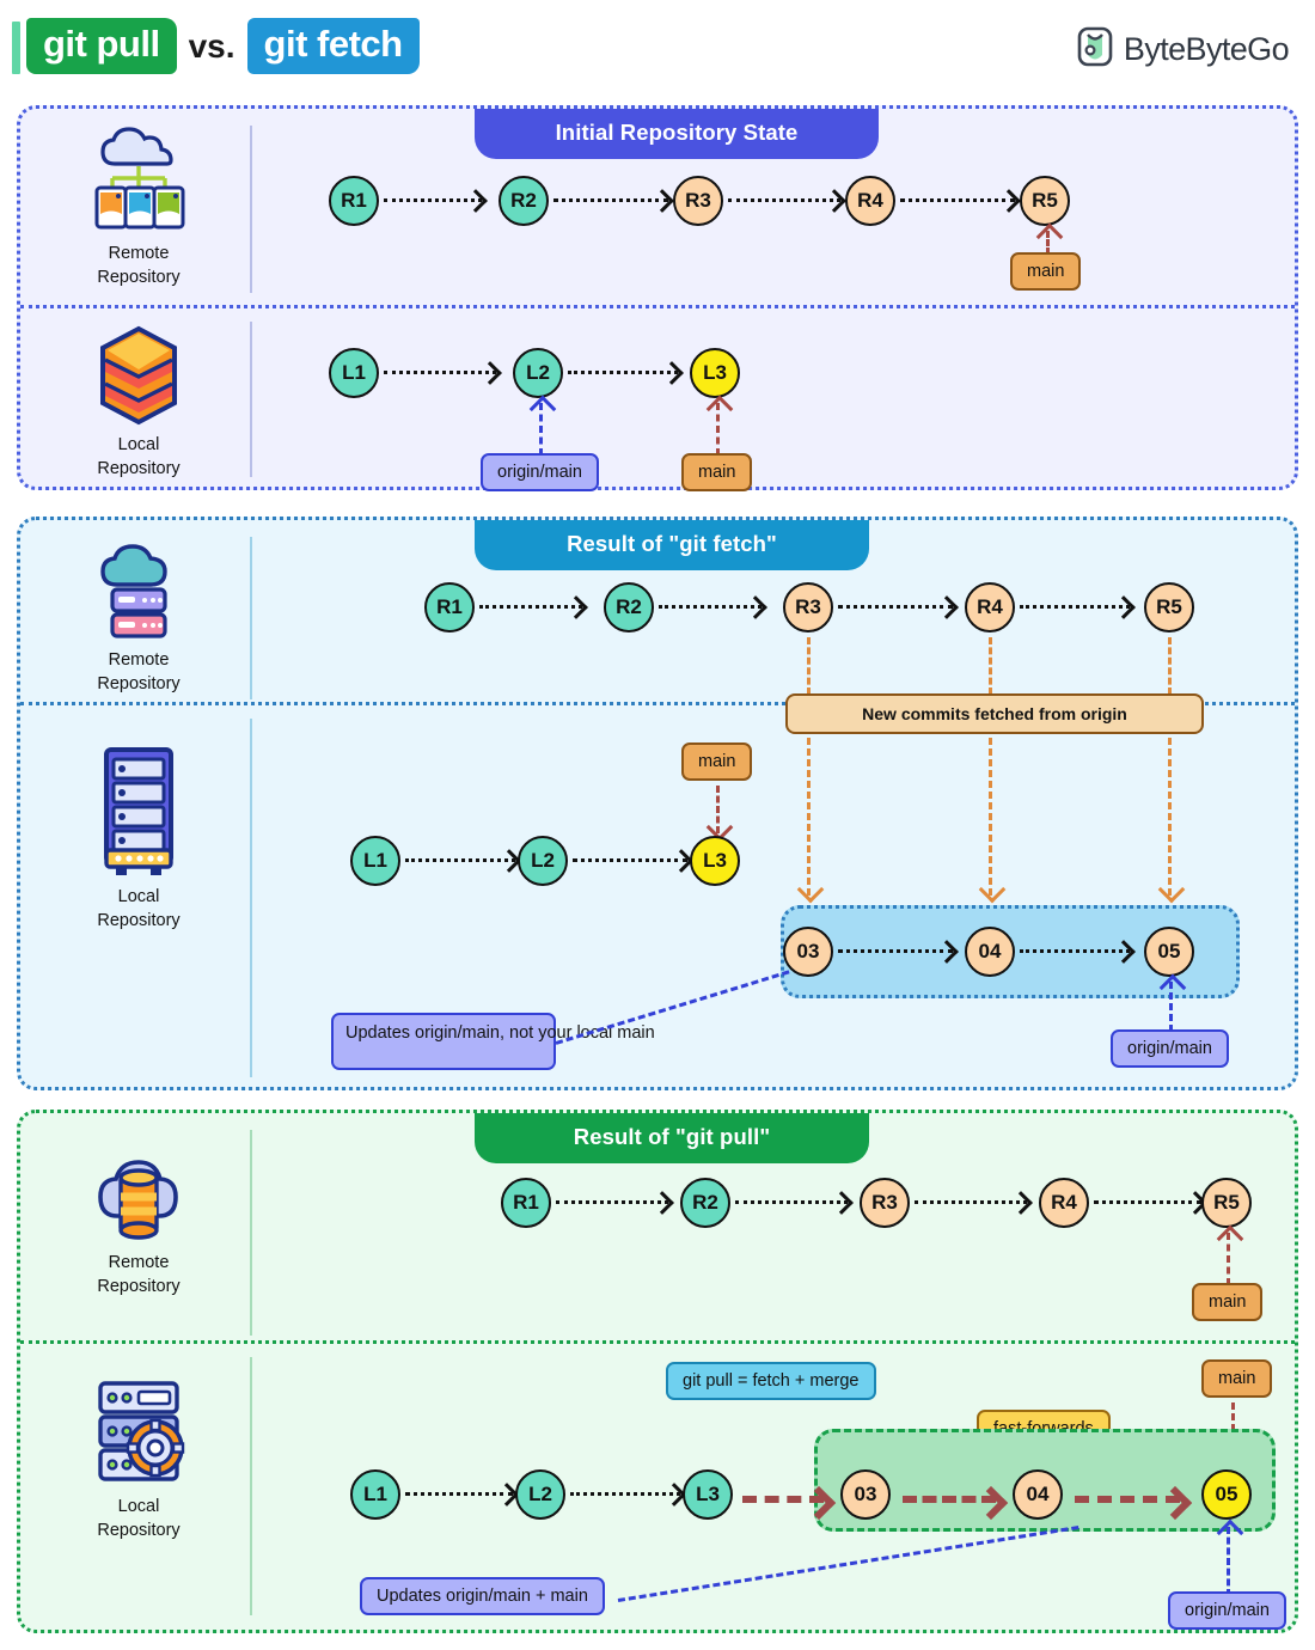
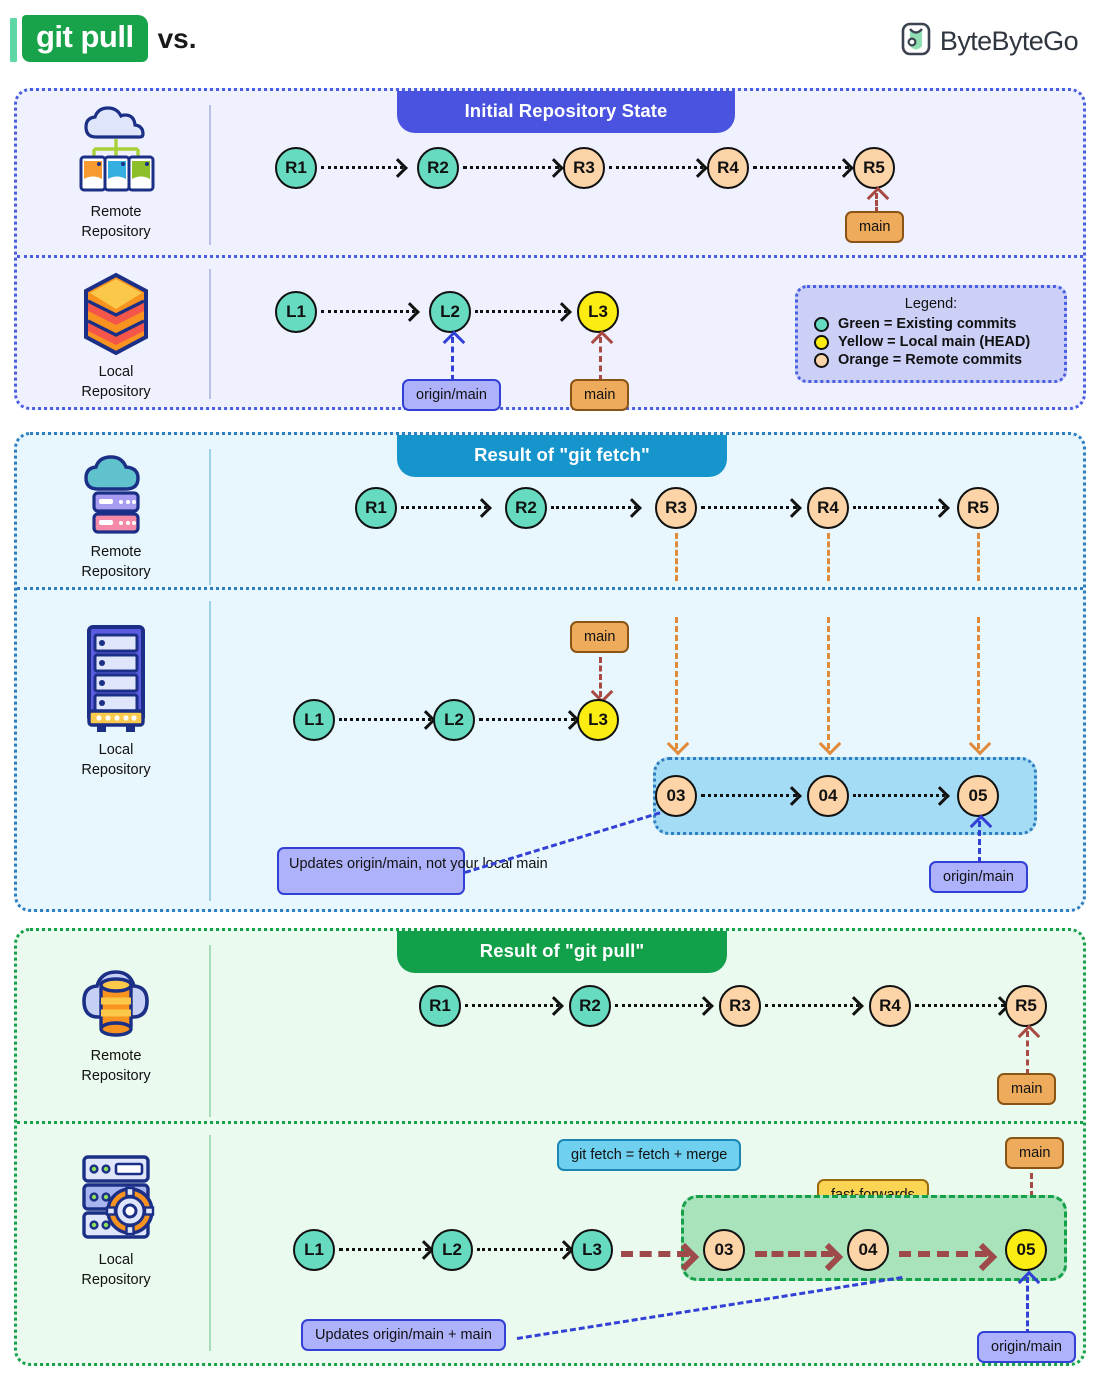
  git pull
  vs.
- git fetch
  ByteByteGo
  Initial Repository State
  Remote
  Repository
  R1
  R2
  R3
  R4
  R5
  main
  Local
  Repository
  L1
  L2
  L3
  origin/main
  main
+ Legend:
+ Green = Existing commits
+ Yellow = Local main (HEAD)
+ Orange = Remote commits
  Result of "git fetch"
  Remote
  Repository
  R1
  R2
  R3
  R4
  R5
- New commits fetched from origin
  Local
  Repository
  main
  L1
  L2
  L3
  03
  04
  05
  origin/main
  Updates origin/main, not your local main
  Result of "git pull"
  Remote
  Repository
  R1
  R2
  R3
  R4
  R5
  main
  Local
  Repository
- git pull = fetch + merge
+ git fetch = fetch + merge
  main
  L1
  L2
  L3
  03
  04
  05
  origin/main
  Updates origin/main + main
